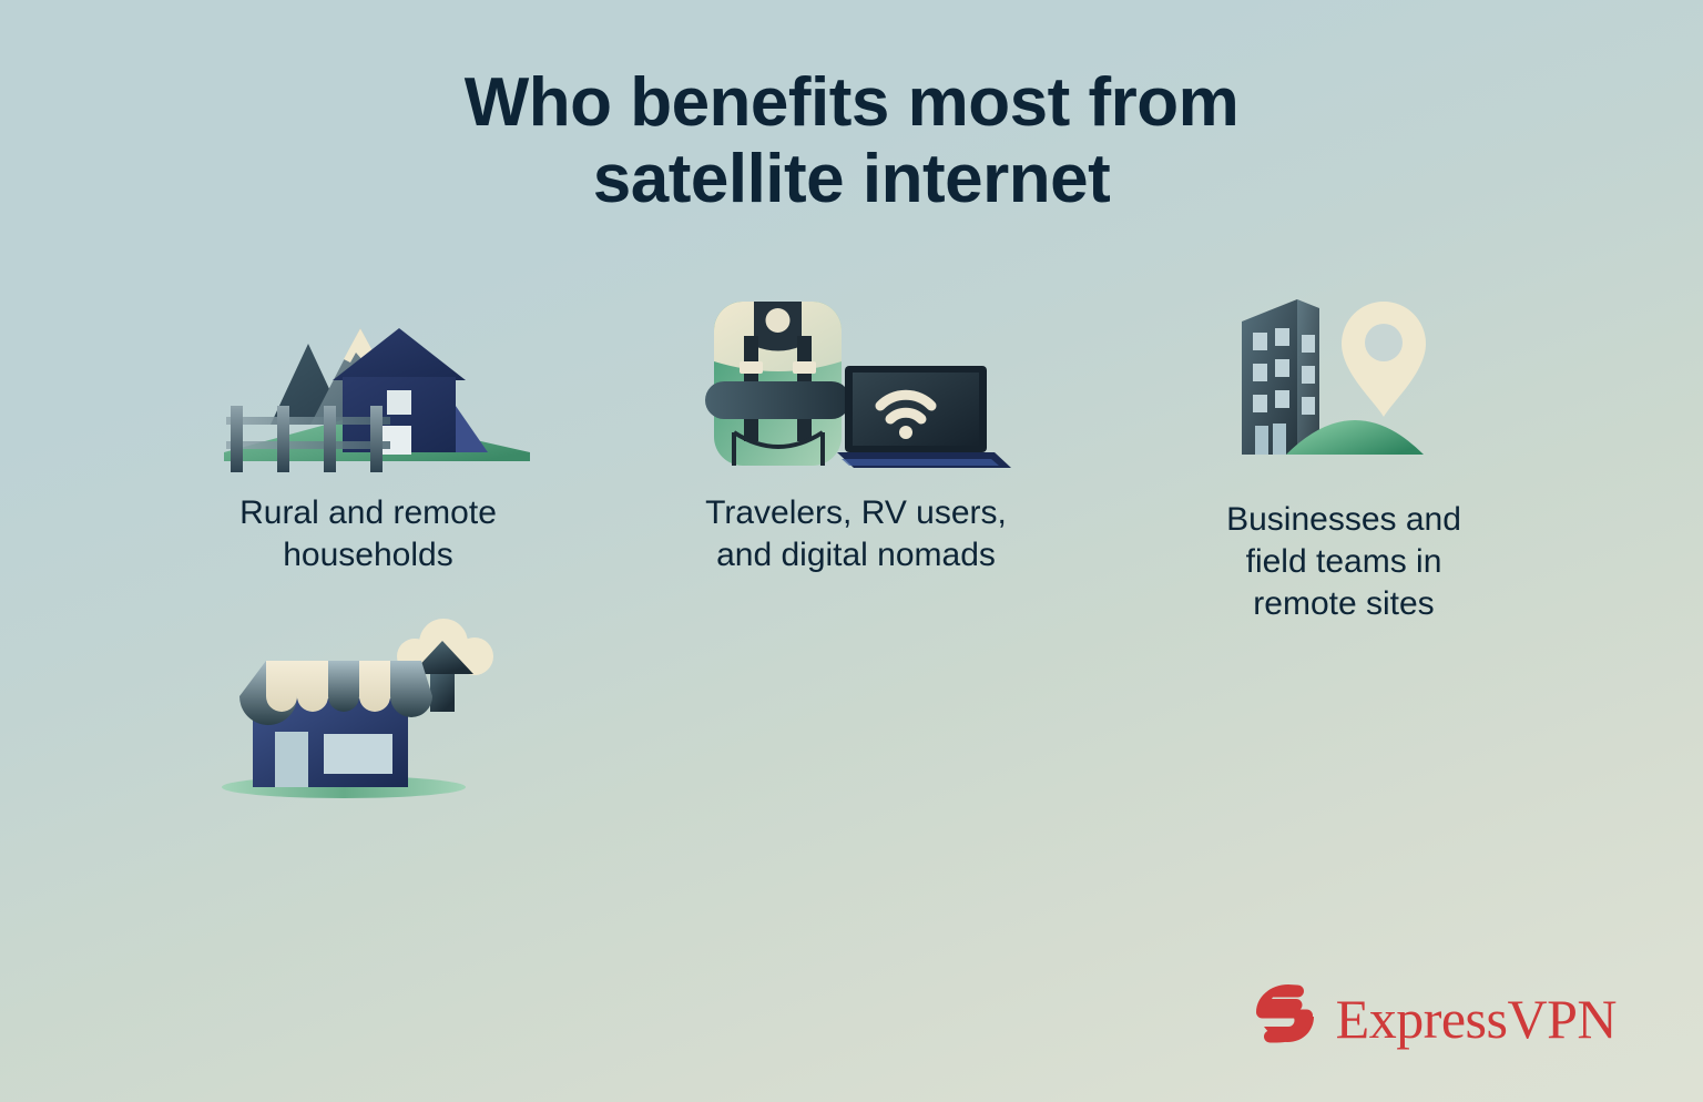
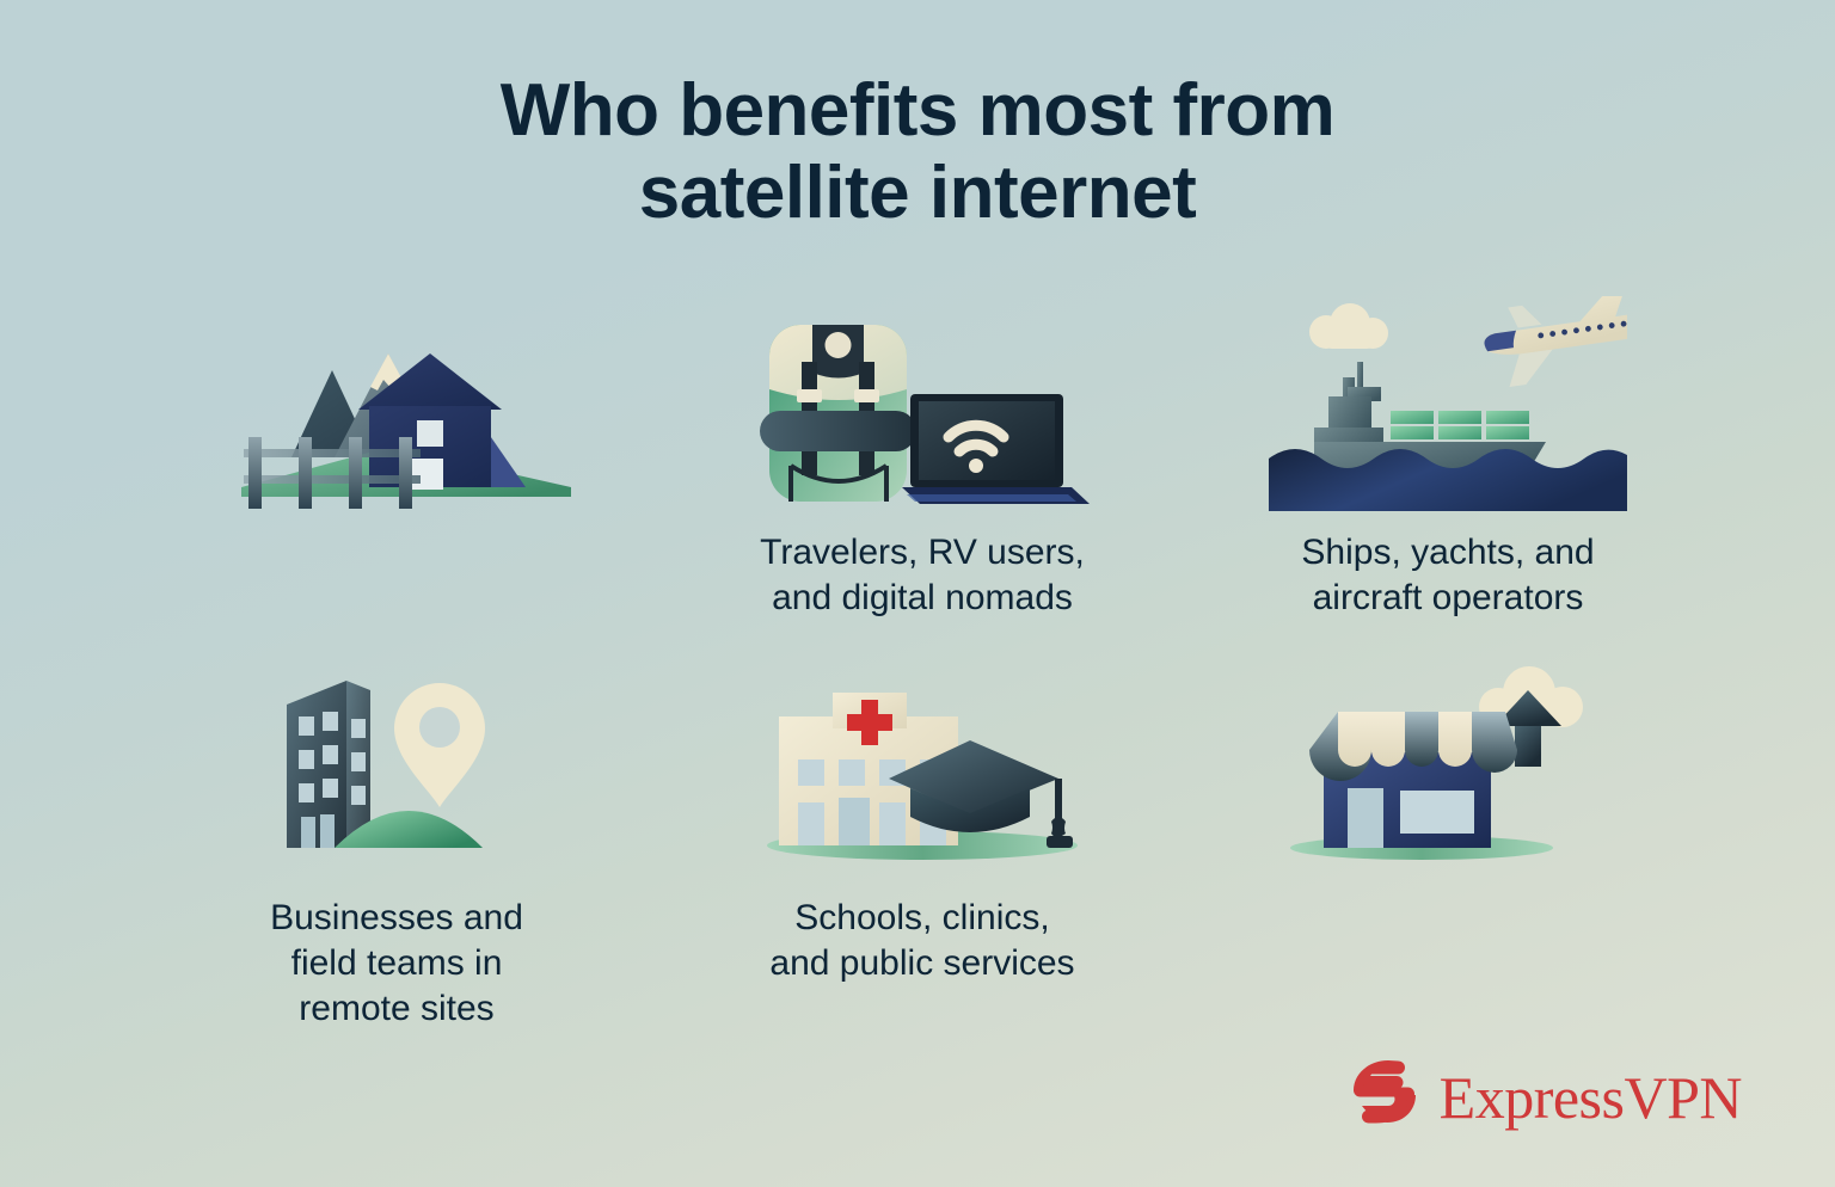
  Who benefits most from
  satellite internet
- Rural and remote
- households
  Travelers, RV users,
  and digital nomads
+ Ships, yachts, and
+ aircraft operators
  Businesses and
  field teams in
  remote sites
+ Schools, clinics,
+ and public services
  ExpressVPN
